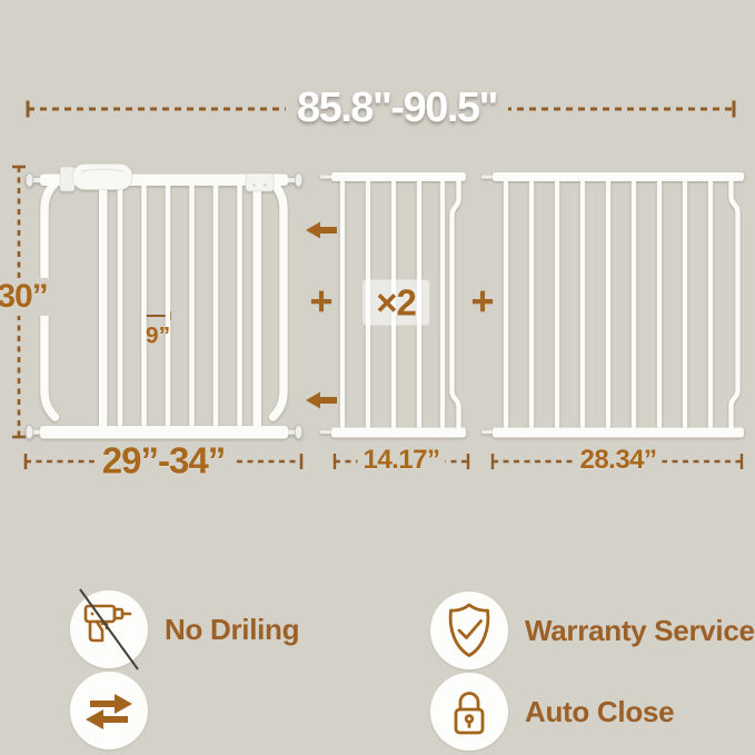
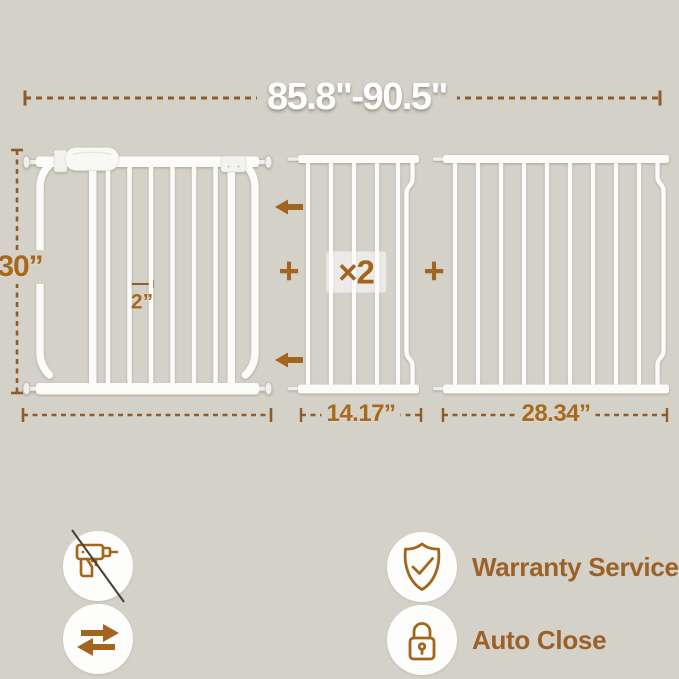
  85.8"-90.5"
  30”
- 9”
+ 2”
- 29”-34”
  14.17”
  28.34”
  +
  +
  ×2
- No Driling
  Warranty Service
  Auto Close
